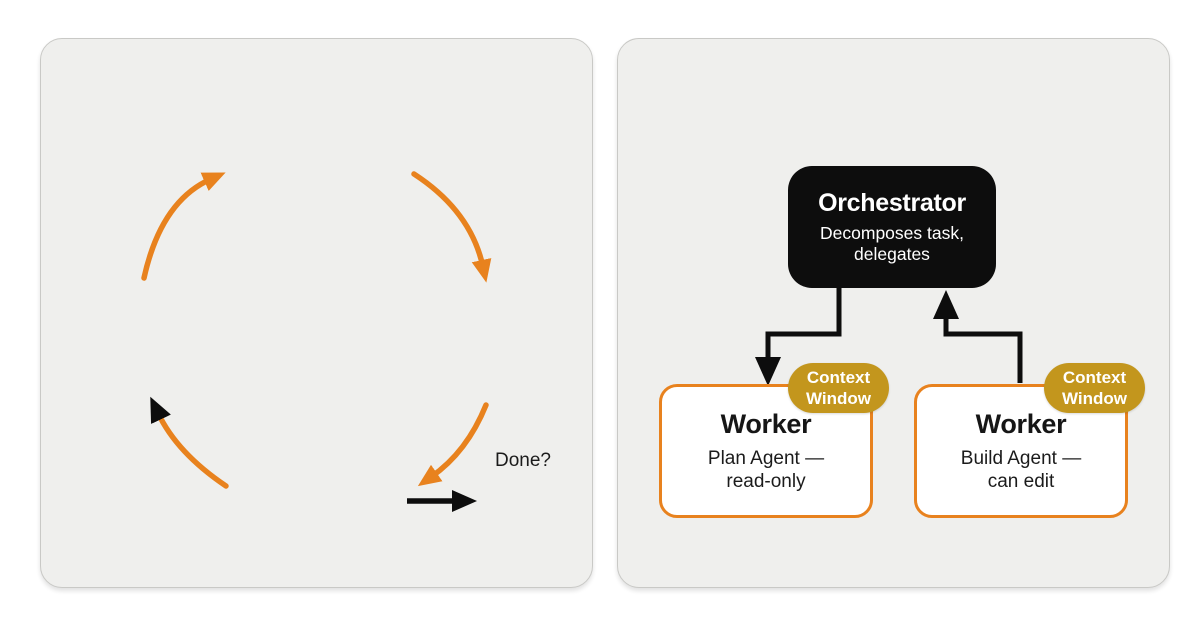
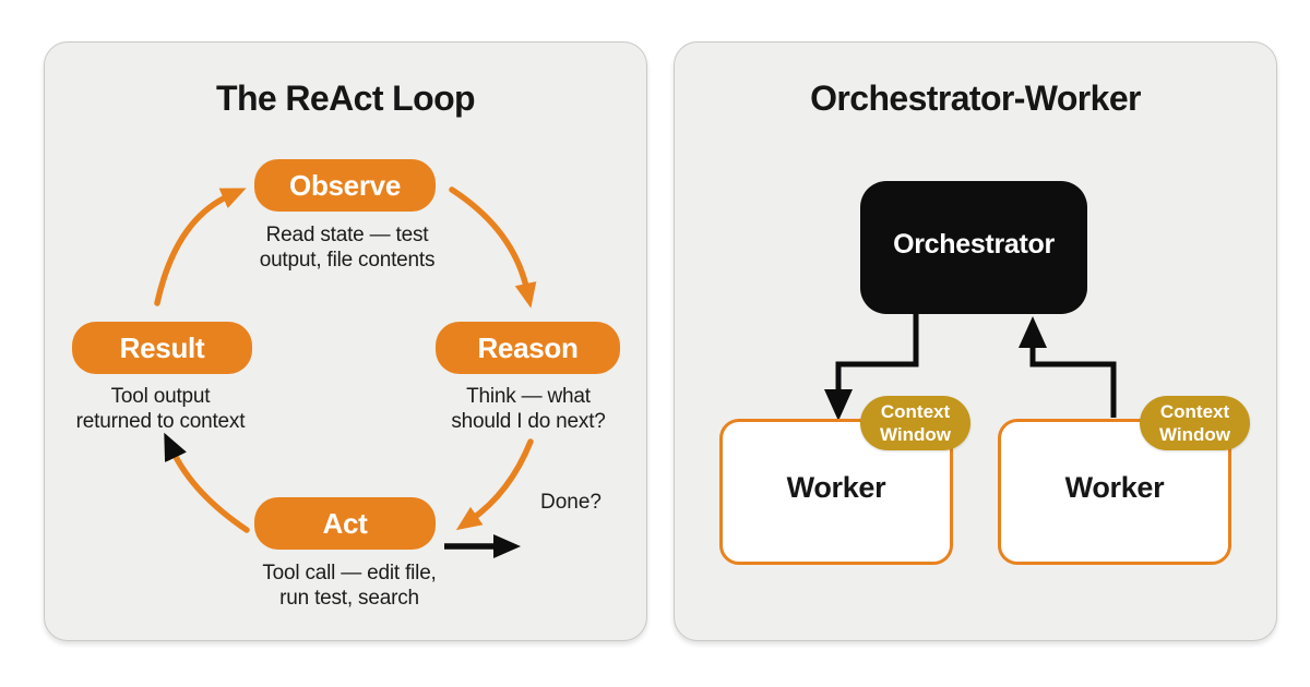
+ The ReAct Loop
+ Observe
+ Read state — test
+ output, file contents
+ Result
+ Tool output
+ returned to context
+ Reason
+ Think — what
+ should I do next?
+ Act
+ Tool call — edit file,
+ run test, search
  Done?
+ Orchestrator-Worker
  Orchestrator
- Decomposes task,
- delegates
  Worker
- Plan Agent —
- read-only
  Worker
- Build Agent —
- can edit
  Context
  Window
  Context
  Window
